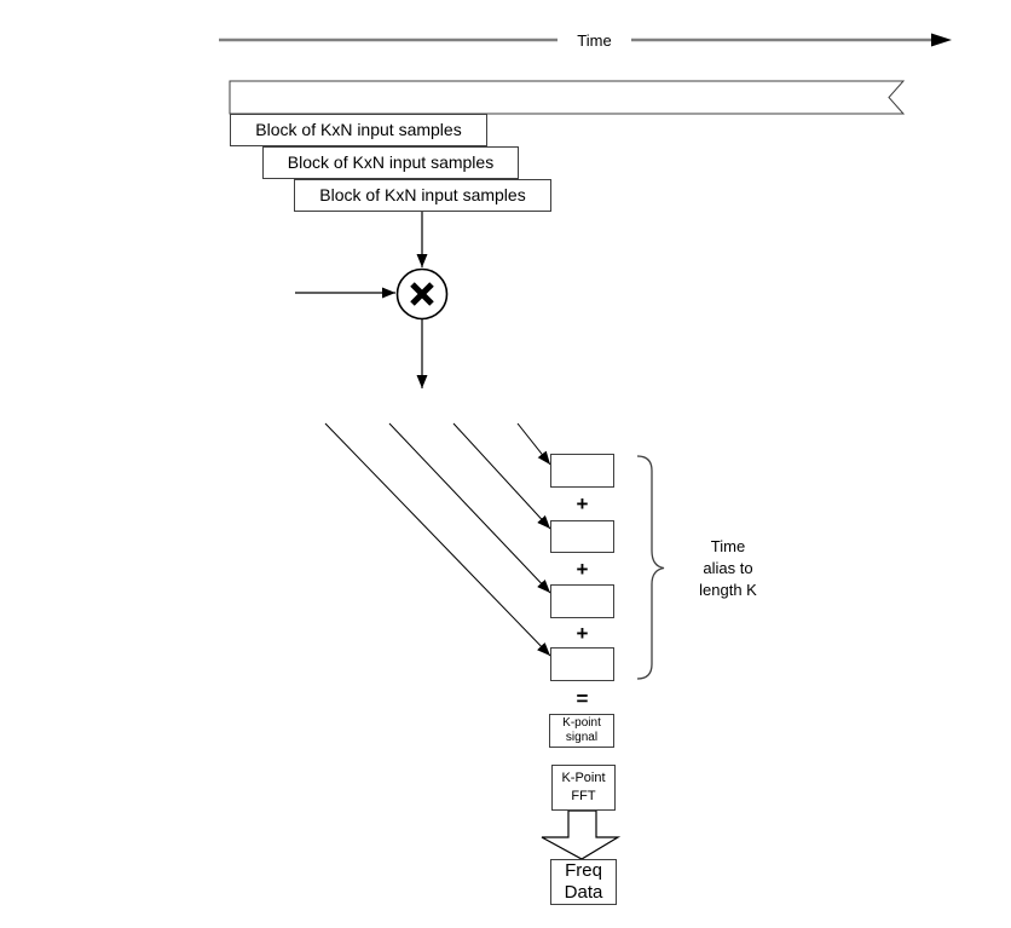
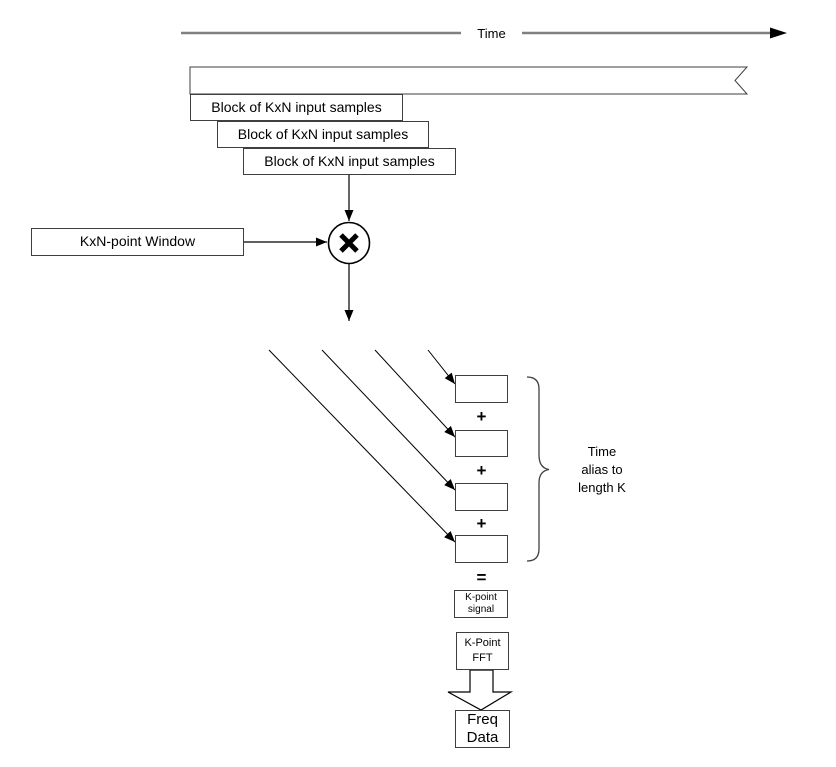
  Time
  Block of KxN input samples
  Block of KxN input samples
  Block of KxN input samples
+ KxN-point Window
  +
  +
  +
  =
  Time
  alias to
  length K
  K-point
  signal
  K-Point
  FFT
  Freq
  Data
